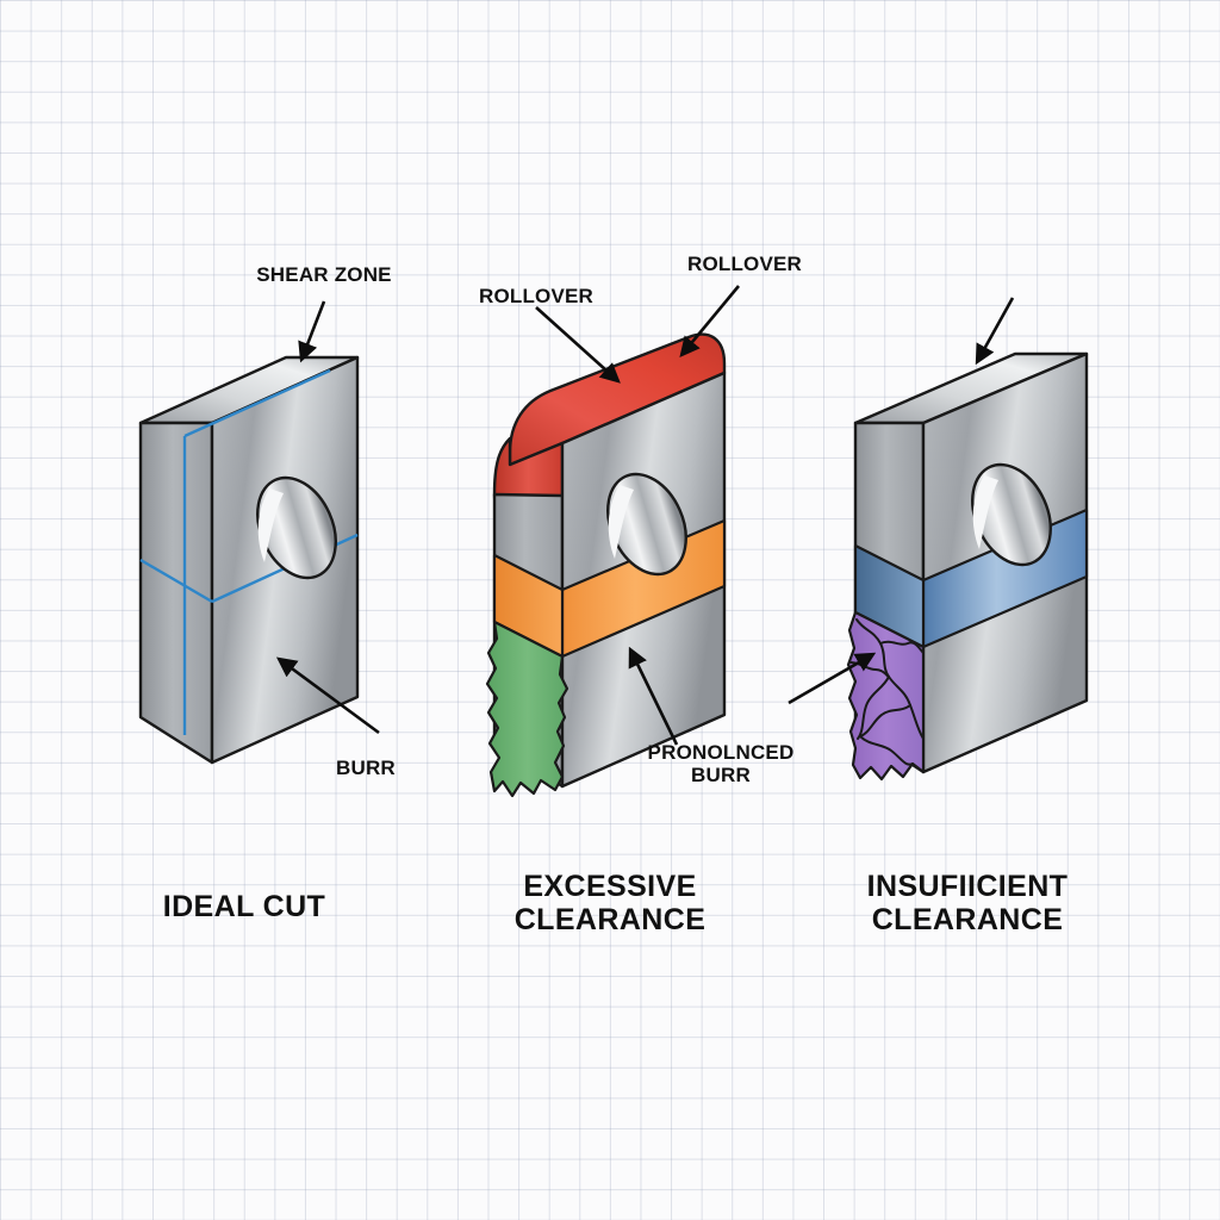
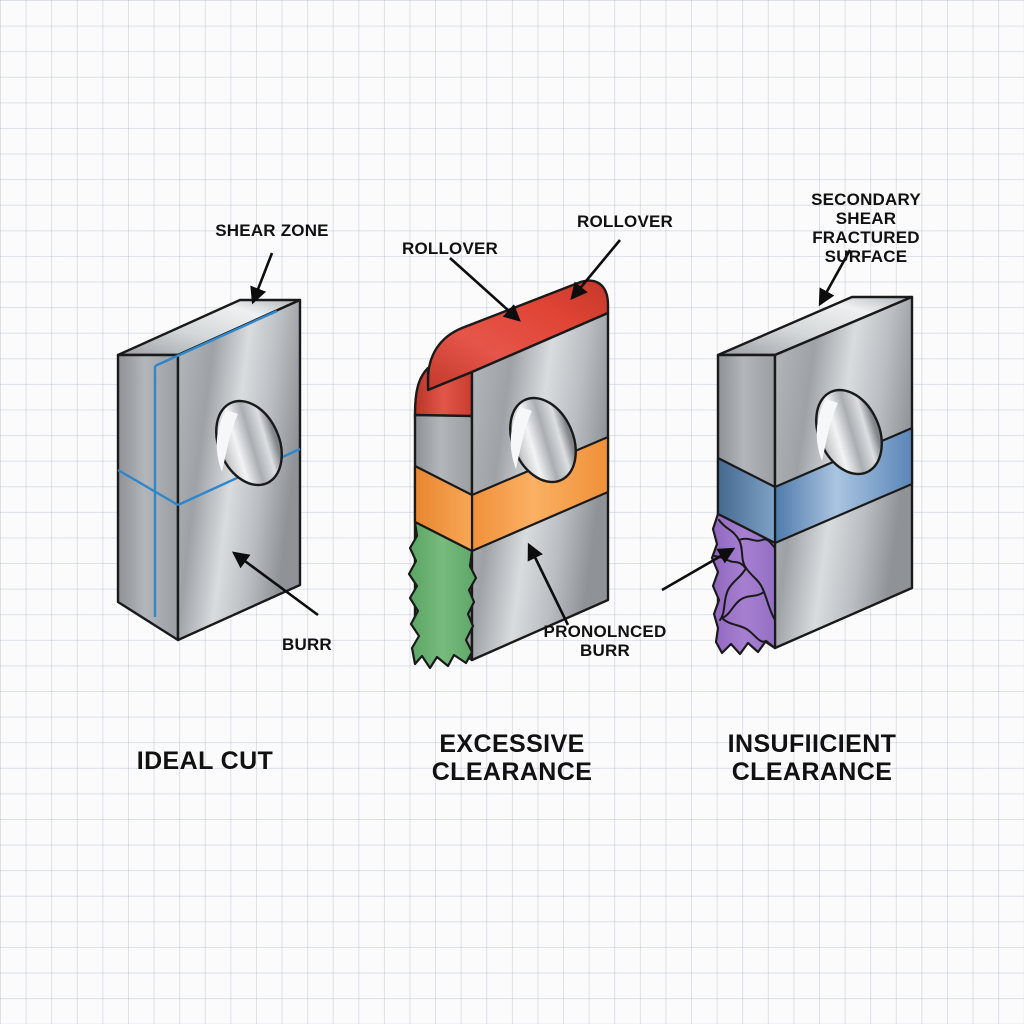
  SHEAR ZONE
  BURR
  ROLLOVER
  ROLLOVER
  PRONOLNCED
  BURR
+ SECONDARY SHEAR
+ FRACTURED SURFACE
  IDEAL CUT
  EXCESSIVE
  CLEARANCE
  INSUFIICIENT
  CLEARANCE
